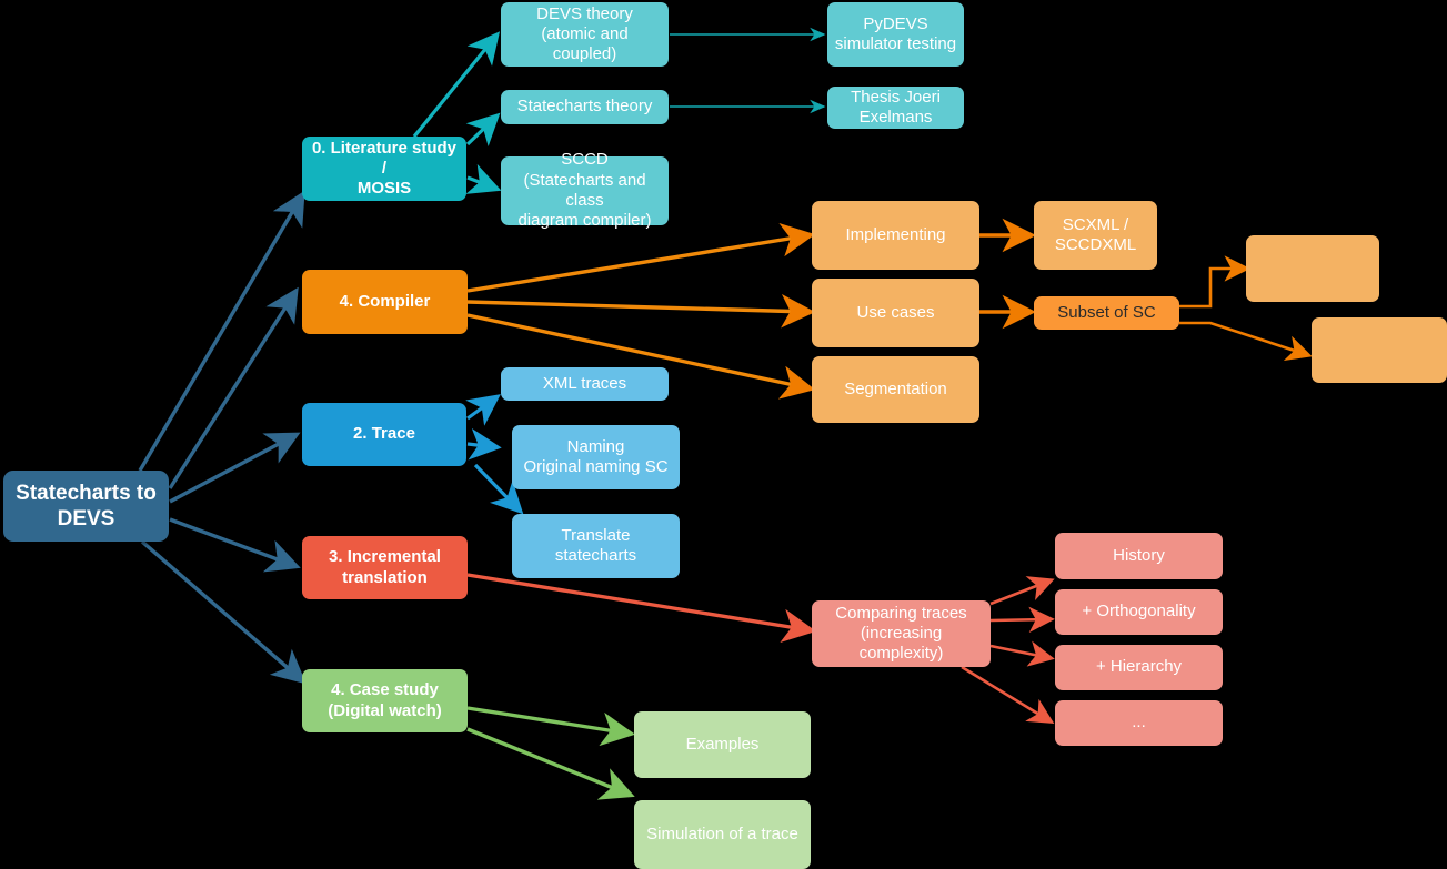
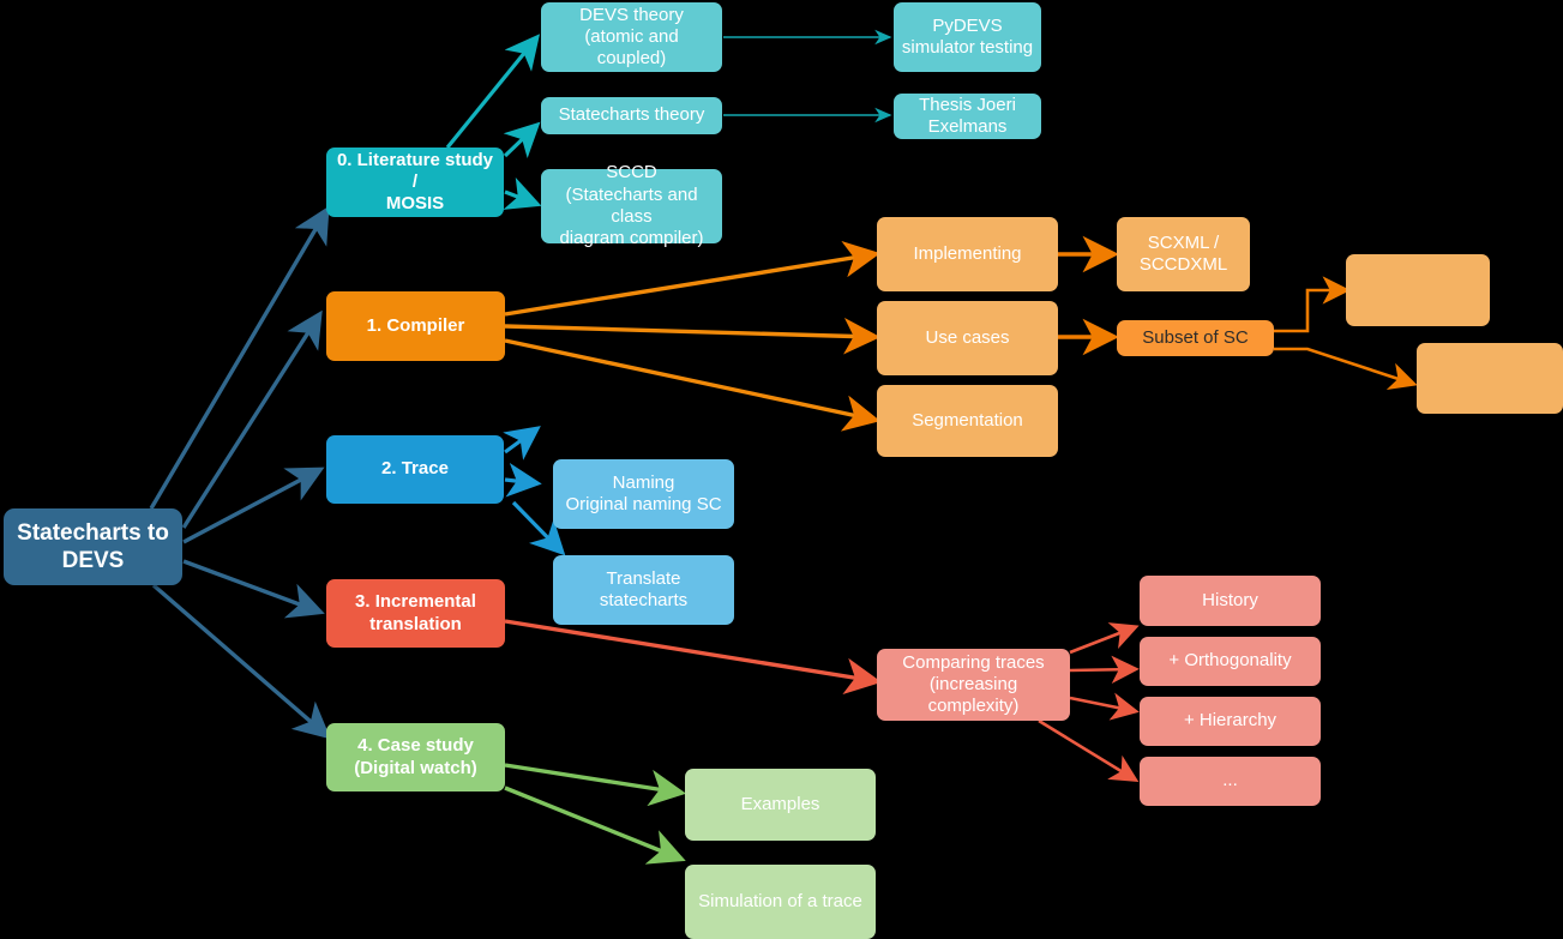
  Statecharts to
  DEVS
  0. Literature study /
  MOSIS
  DEVS theory
  (atomic and coupled)
  Statecharts theory
  SCCD
  (Statecharts and class
  diagram compiler)
  PyDEVS
  simulator testing
  Thesis Joeri
  Exelmans
- 4. Compiler
+ 1. Compiler
  Implementing
  Use cases
  Segmentation
  SCXML /
  SCCDXML
  Subset of SC
  2. Trace
- XML traces
  Naming
  Original naming SC
  Translate statecharts
  3. Incremental
  translation
  Comparing traces
  (increasing complexity)
  History
  + Orthogonality
  + Hierarchy
  ...
  4. Case study
  (Digital watch)
  Examples
  Simulation of a trace
